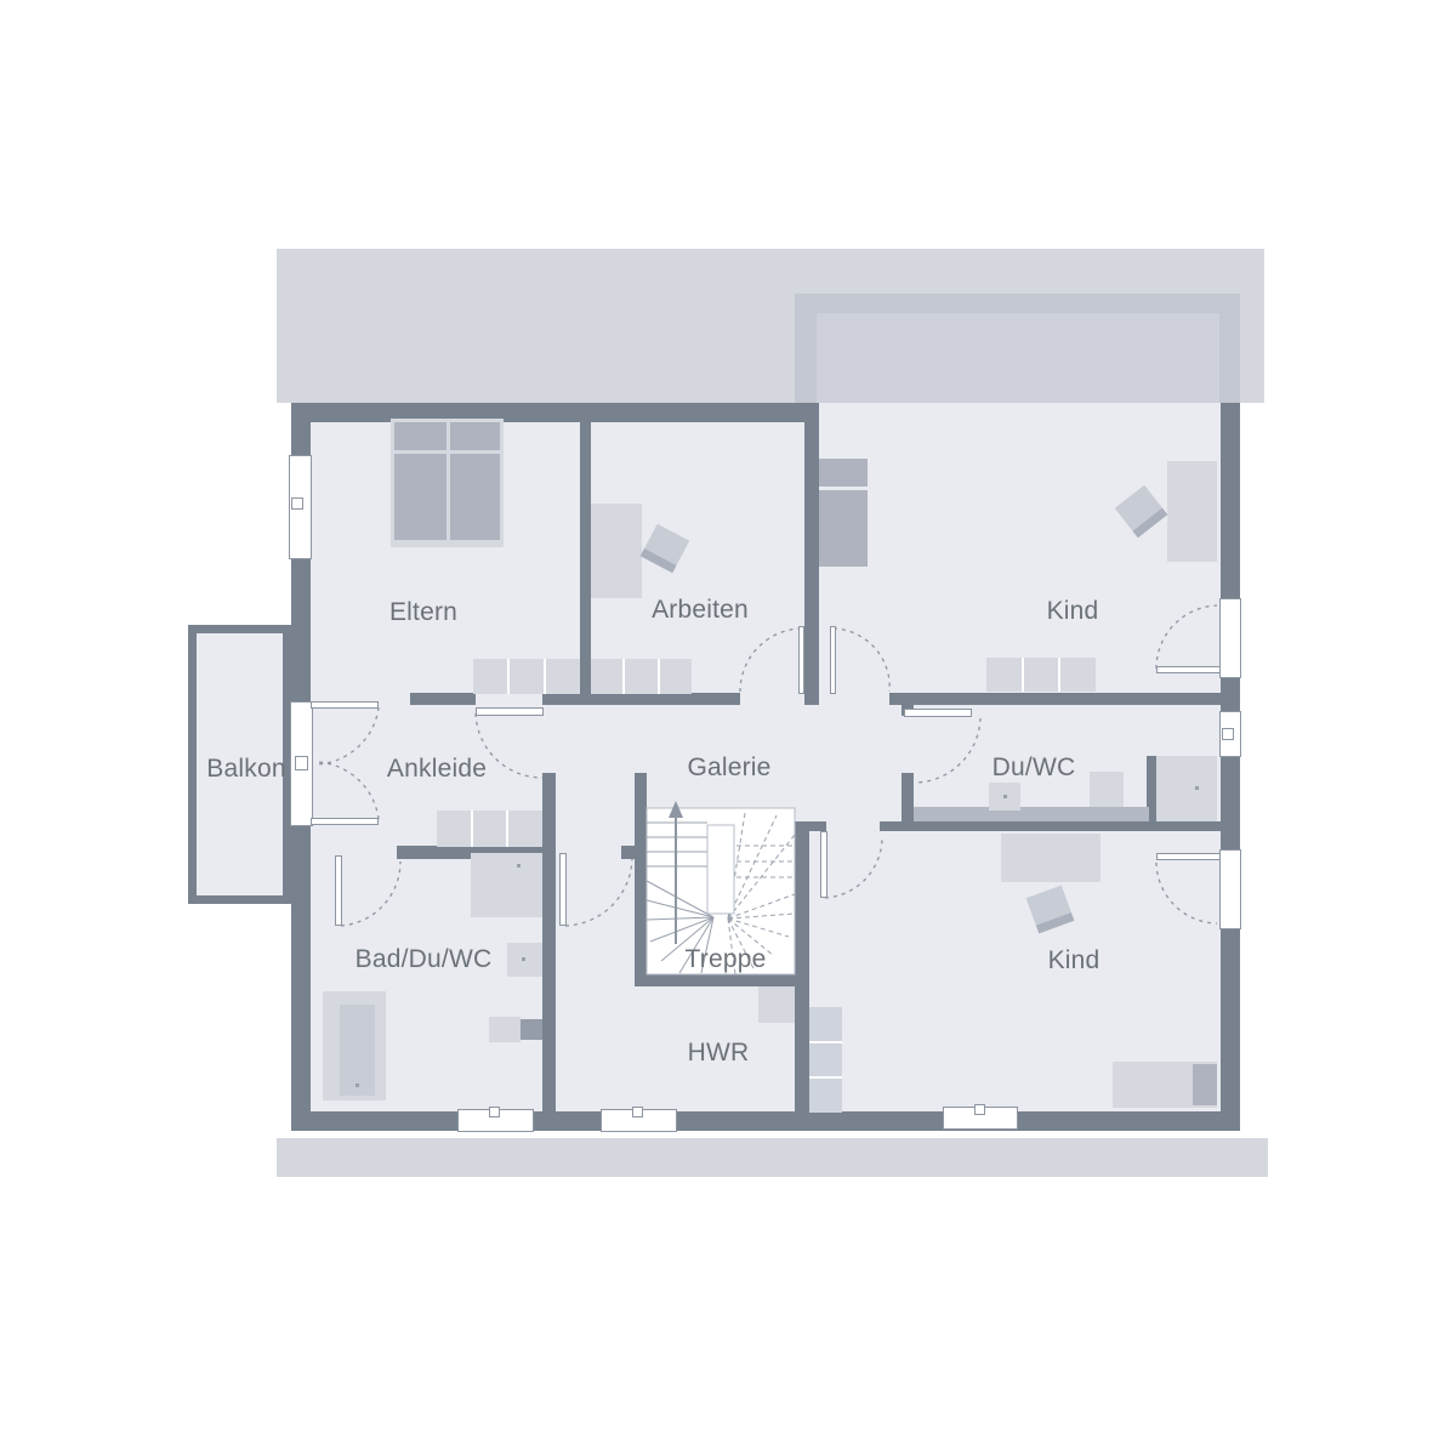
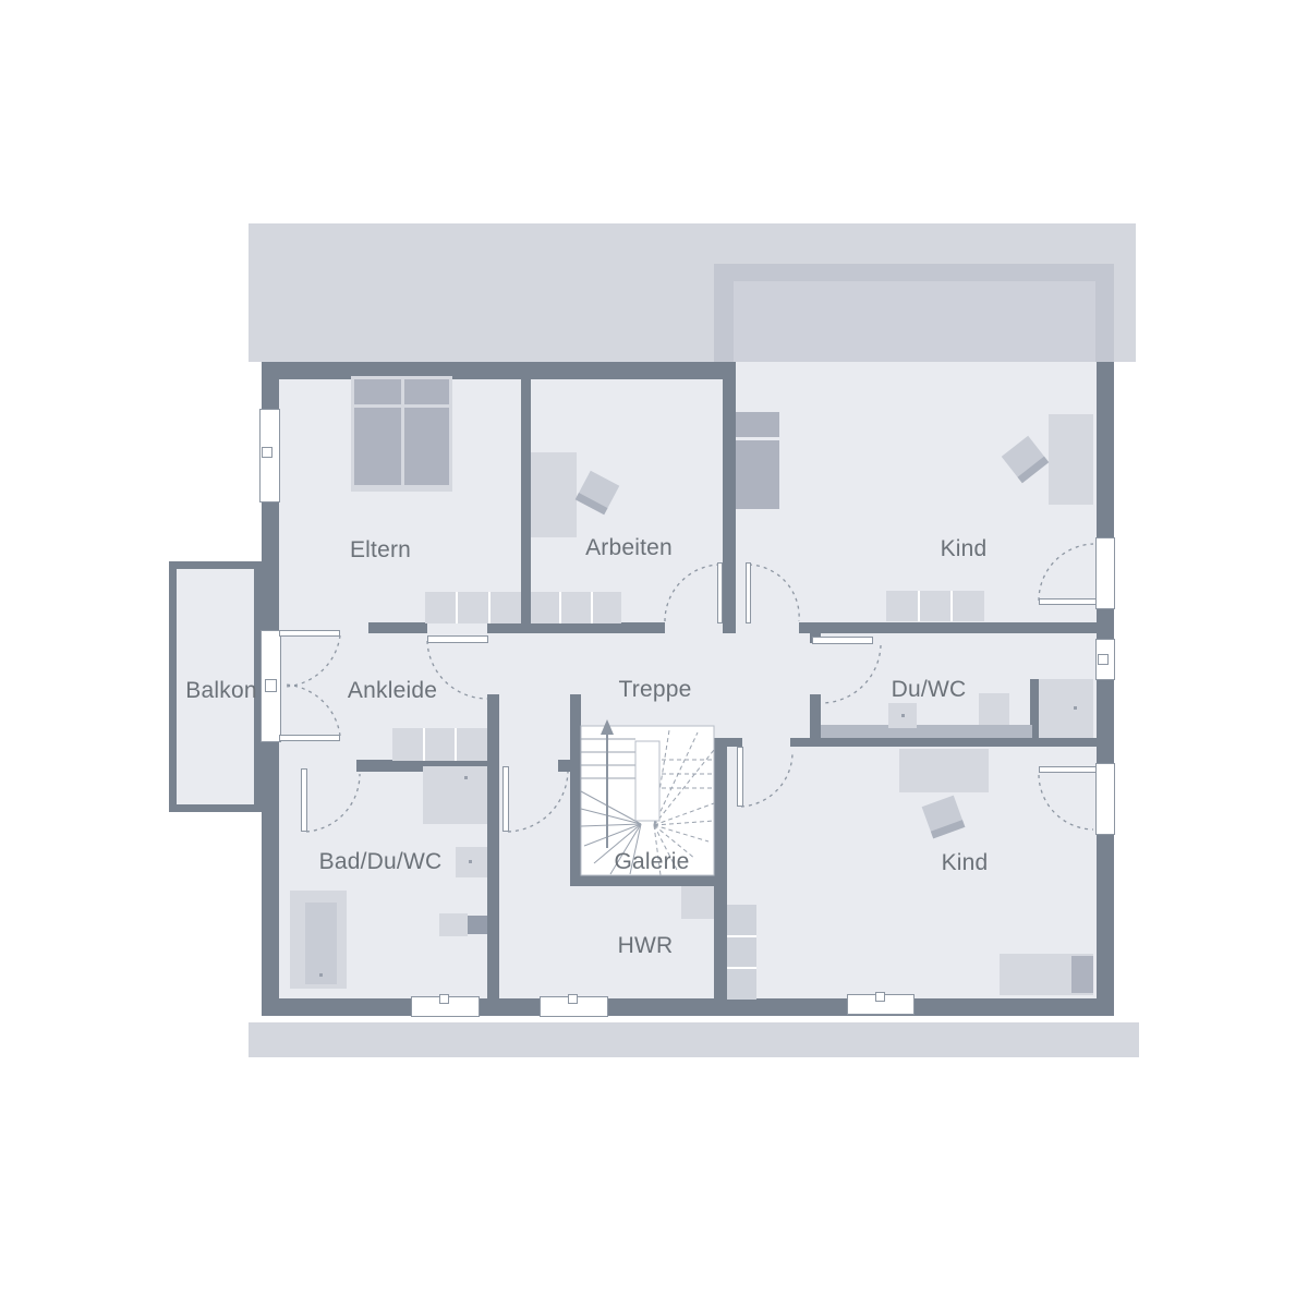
  Eltern
  Arbeiten
  Kind
  Balkon
  Ankleide
- Galerie
+ Treppe
  Du/WC
  Bad/Du/WC
- Treppe
+ Galerie
  HWR
  Kind
